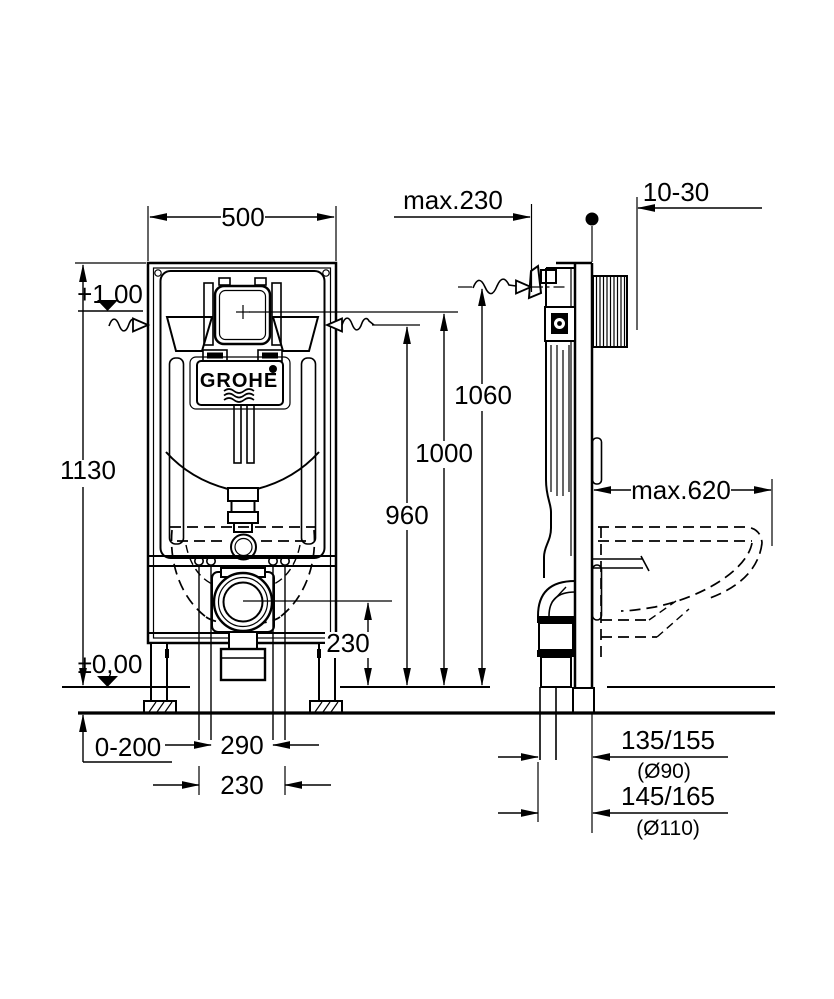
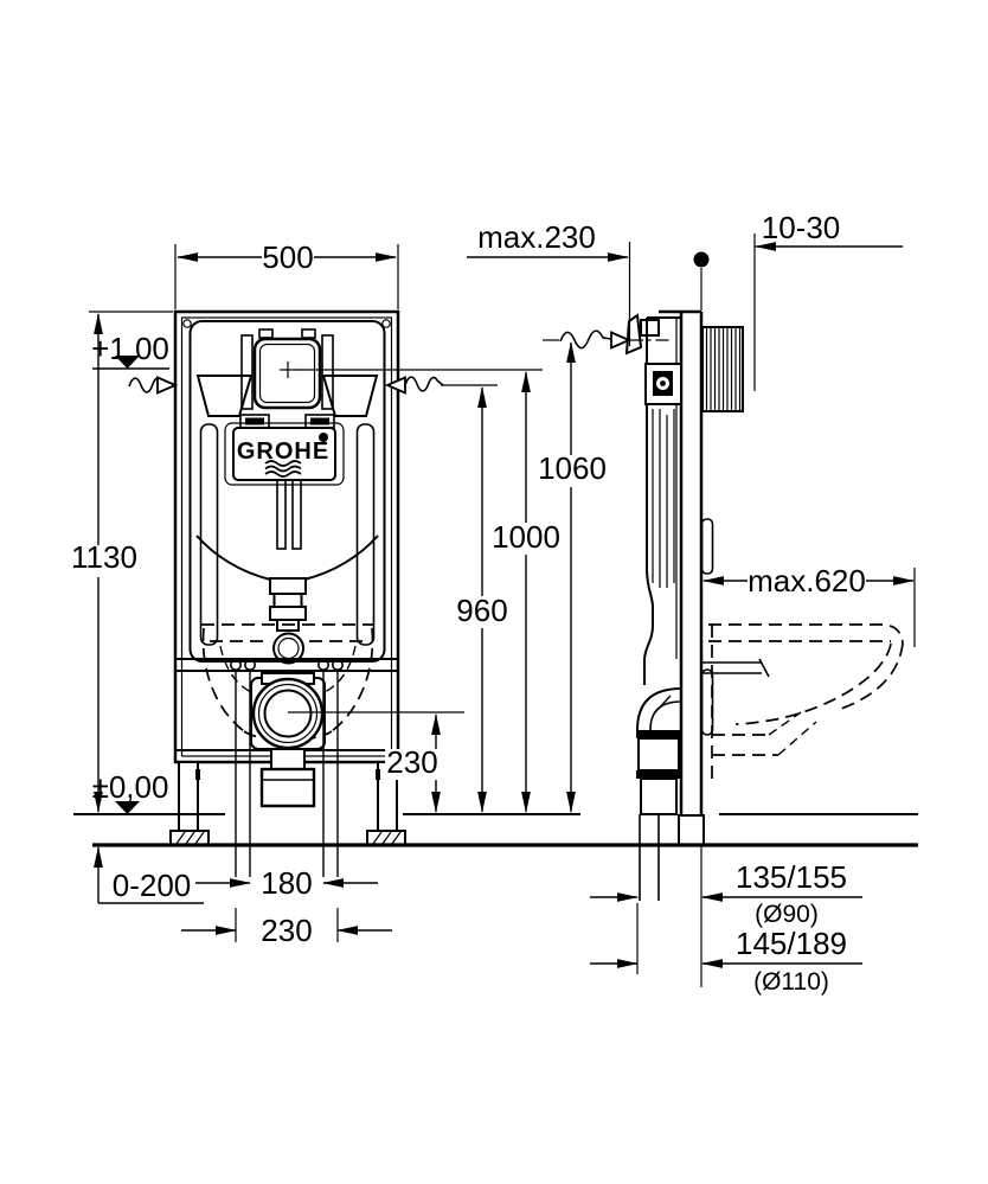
  GROHE
  500
  1130
  +1,00
  ±0,00
  0-200
- 290
+ 180
  230
  230
  960
  1000
  1060
  max.230
  10-30
  max.620
  135/155
  (Ø90)
- 145/165
+ 145/189
  (Ø110)
